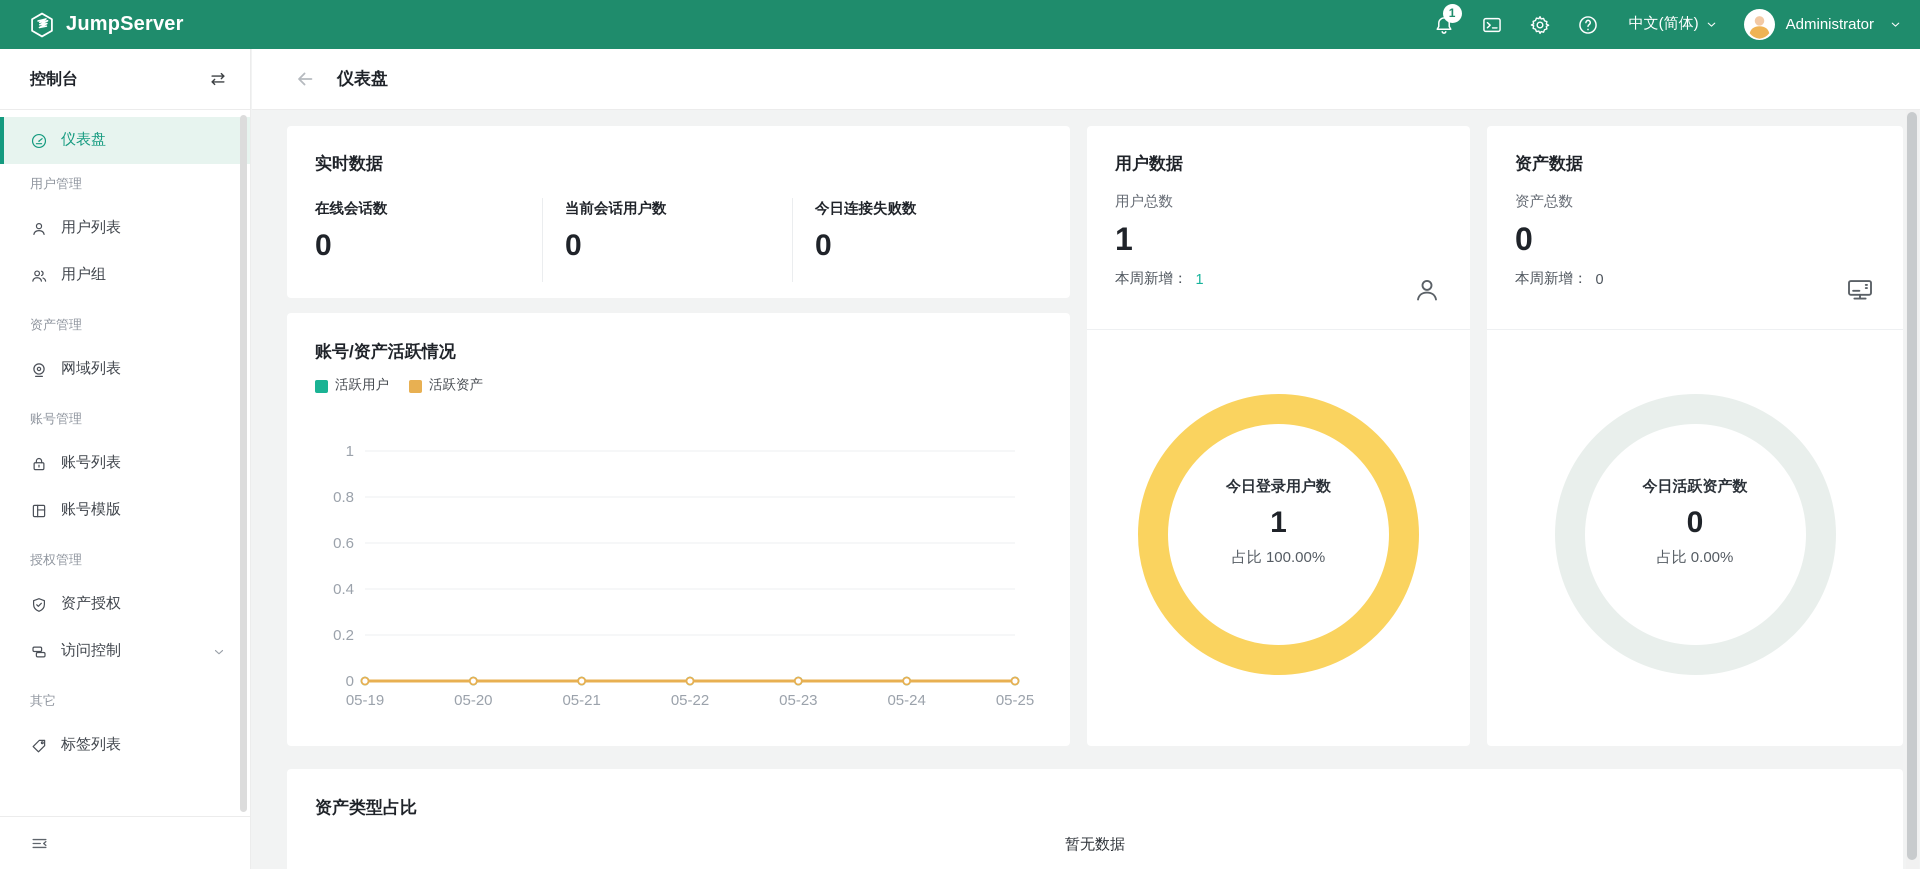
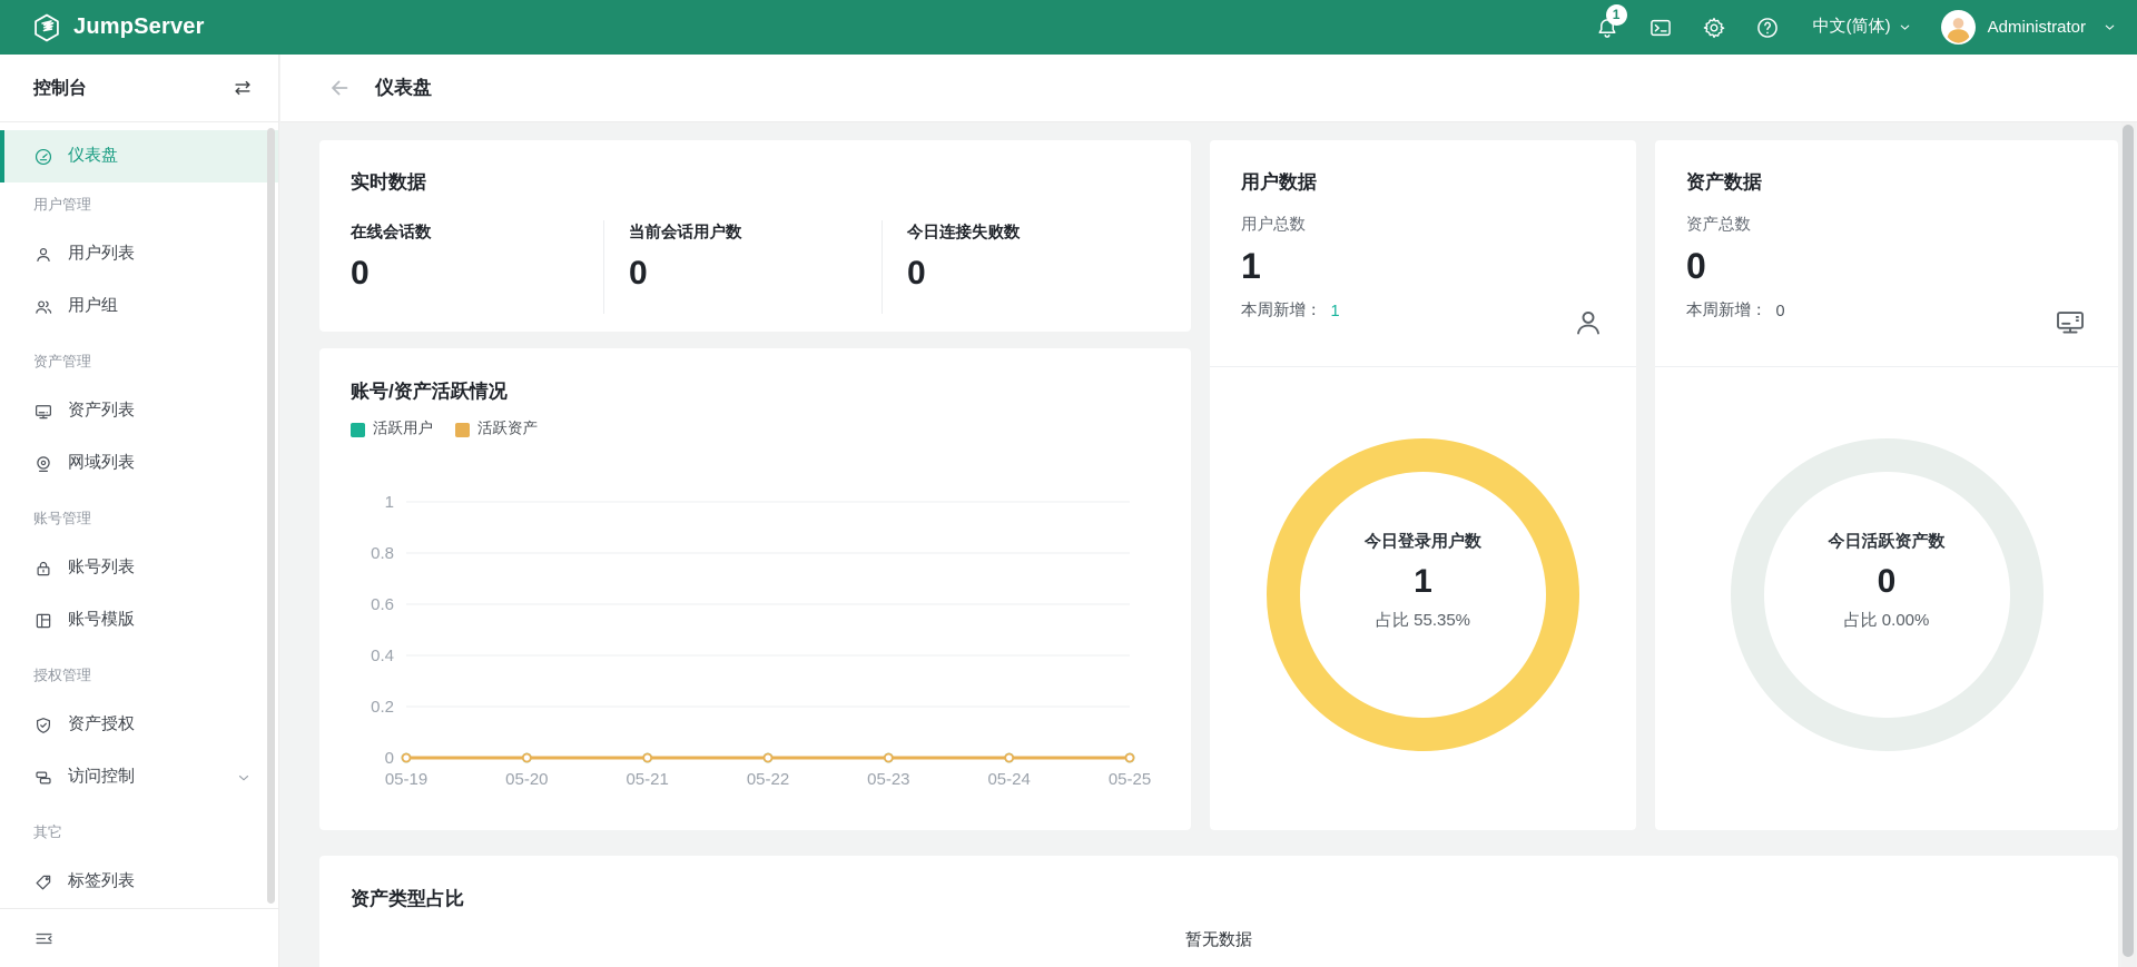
  JumpServer
  1
  中文(简体)
  Administrator
  控制台
  仪表盘
  用户管理
  用户列表
  用户组
  资产管理
+ 资产列表
  网域列表
  账号管理
  账号列表
  账号模版
  授权管理
  资产授权
  访问控制
  其它
  标签列表
  仪表盘
  实时数据
  在线会话数
  0
  当前会话用户数
  0
  今日连接失败数
  0
  账号/资产活跃情况
  活跃用户
  活跃资产
  0
  0.2
  0.4
  0.6
  0.8
  1
  05-19
  05-20
  05-21
  05-22
  05-23
  05-24
  05-25
  用户数据
  用户总数
  1
  本周新增：
  1
  今日登录用户数
  1
- 占比 100.00%
+ 占比 55.35%
  资产数据
  资产总数
  0
  本周新增：
  0
  今日活跃资产数
  0
  占比 0.00%
  资产类型占比
  暂无数据
